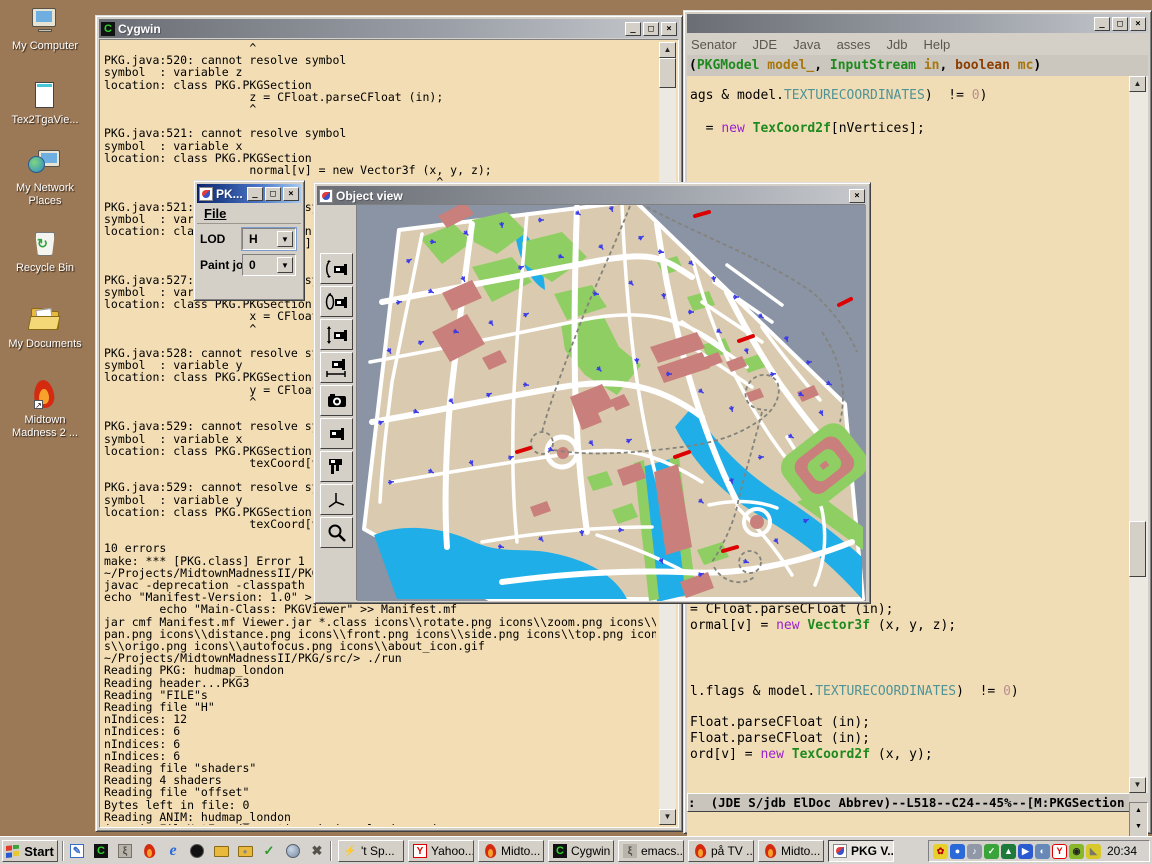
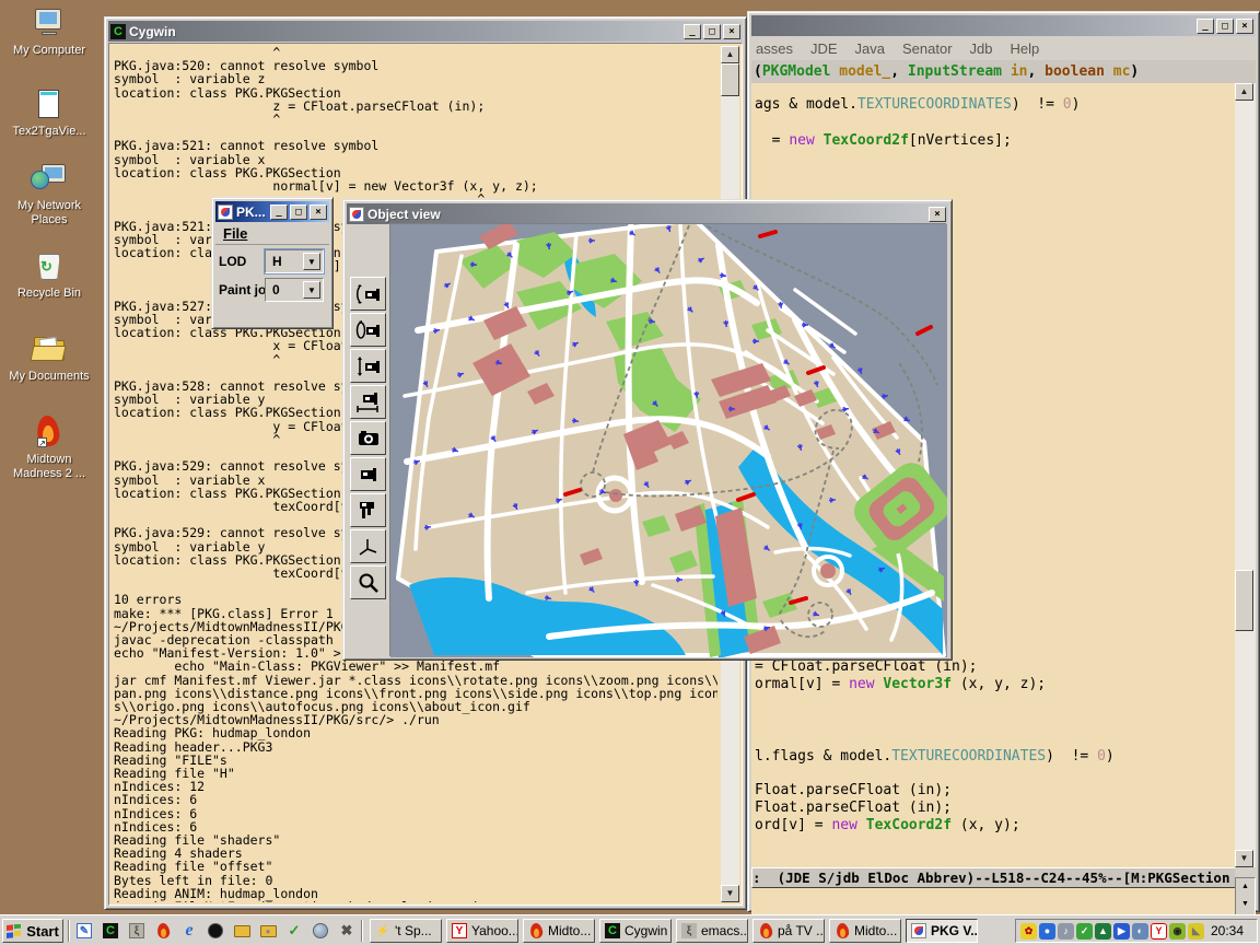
  My Computer
  Tex2TgaVie...
  My Network Places
  ↻
  Recycle Bin
  My Documents
  ↗
  Midtown Madness 2 ...
  _
  □
  ×
- Senator
+ asses
  JDE
  Java
- asses
+ Senator
  Jdb
  Help
  (PKGModel model_, InputStream in, boolean mc)
  ags & model.TEXTURECOORDINATES) != 0)
  = new TexCoord2f[nVertices];
  = CFloat.parseCFloat (in);
  ormal[v] = new Vector3f (x, y, z);
  l.flags & model.TEXTURECOORDINATES) != 0)
  Float.parseCFloat (in);
  Float.parseCFloat (in);
  ord[v] = new TexCoord2f (x, y);
  : (JDE S/jdb ElDoc Abbrev)--L518--C24--45%--[M:PKGSection
  ▲
  ▼
  C
  Cygwin
  _
  □
  ×
  ^
  PKG.java:520: cannot resolve symbol
  symbol : variable z
  location: class PKG.PKGSection
  z = CFloat.parseCFloat (in);
  ^
  PKG.java:521: cannot resolve symbol
  symbol : variable x
  location: class PKG.PKGSection
  normal[v] = new Vector3f (x, y, z);
  location: class PKG.PKGSection
  ^
  PKG.java:528: cannot resolve s
  symbol : variable y
  location: class PKG.PKGSection
  ^
  PKG.java:529: cannot resolve s
  symbol : variable x
  location: class PKG.PKGSection
  PKG.java:529: cannot resolve s
  symbol : variable y
  location: class PKG.PKGSection
  10 errors
  make: *** [PKG.class] Error 1
  javac -deprecation -classpath
  echo "Manifest-Version: 1.0" >
  echo "Main-Class: PKGViewer" >> Manifest.mf
  jar cmf Manifest.mf Viewer.jar *.class icons\\rotate.png icons\\zoom.png icons\\
  pan.png icons\\distance.png icons\\front.png icons\\side.png icons\\top.png icon
  s\\origo.png icons\\autofocus.png icons\\about_icon.gif
  ~/Projects/MidtownMadnessII/PKG/src/> ./run
  Reading PKG: hudmap_london
  Reading header...PKG3
  Reading "FILE"s
  Reading file "H"
  nIndices: 12
  nIndices: 6
  nIndices: 6
  nIndices: 6
  Reading file "shaders"
  Reading 4 shaders
  Reading file "offset"
  Bytes left in file: 0
  Reading ANIM: hudmap_london
  ▲
  ▼
  Object view
  ×
  PK...
  _
  □
  ×
  File
  LOD
  H
  ▼
  Paint jo
  0
  ▼
  Start
  ✎
  C
  ξ
  e
  ●
  ✓
  ✖
  ⚡
  't Sp...
  Y
  Yahoo..
  Midto...
  C
  Cygwin
  ξ
  emacs..
  på TV ..
  Midto...
  PKG V..
  ✿
  ●
  ♪
  ✓
  ▲
  ▶
  ◐
  Y
  ◉
  ◣
  20:34
